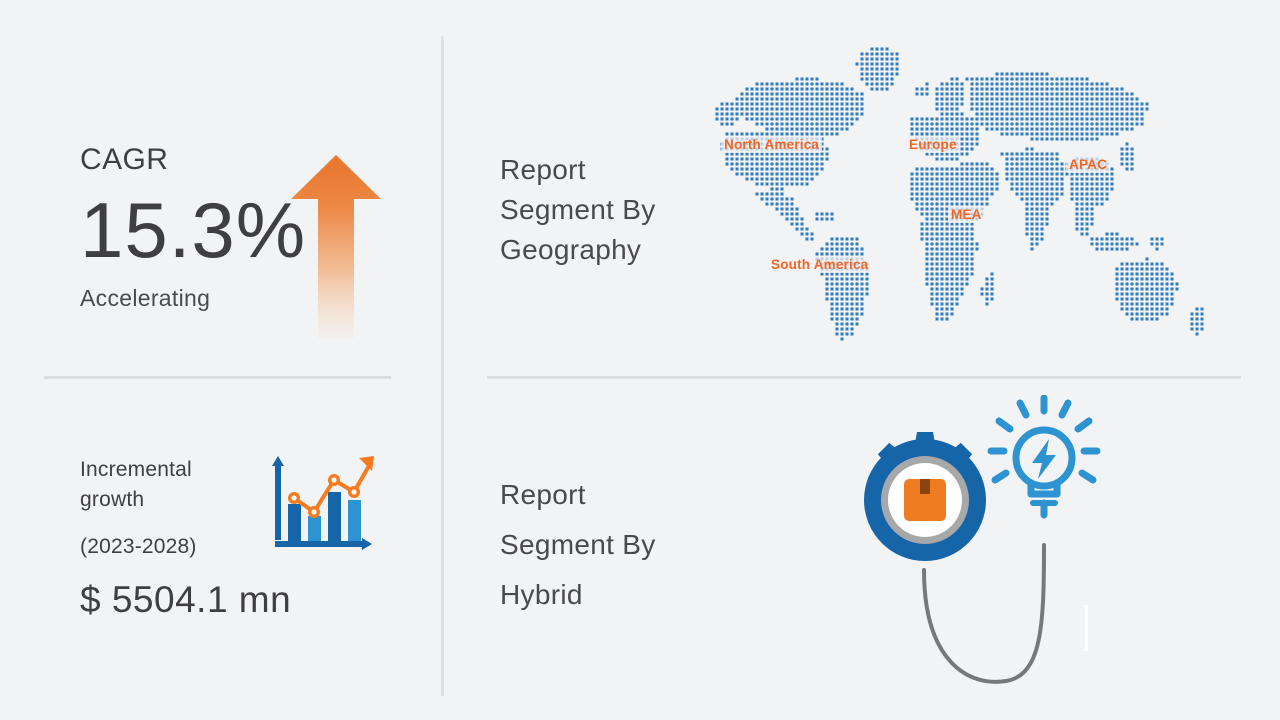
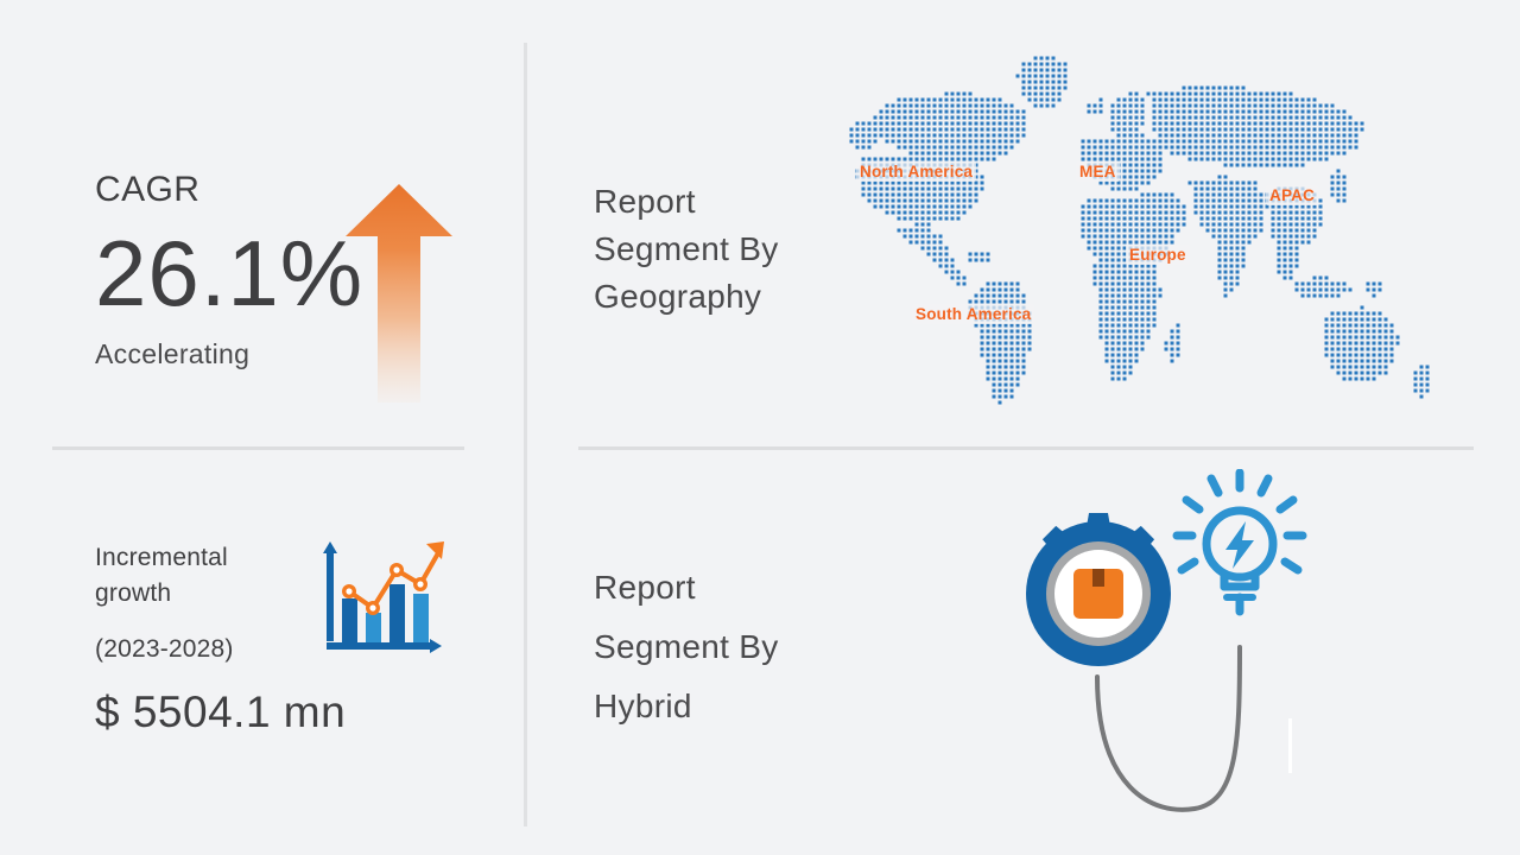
  CAGR
- 15.3%
+ 26.1%
  Accelerating
  Incremental growth
  (2023-2028)
  $ 5504.1 mn
  Report
  Segment By
  Geography
  North America
- Europe
+ MEA
  APAC
- MEA
+ Europe
  South America
  Report
  Segment By
  Hybrid
